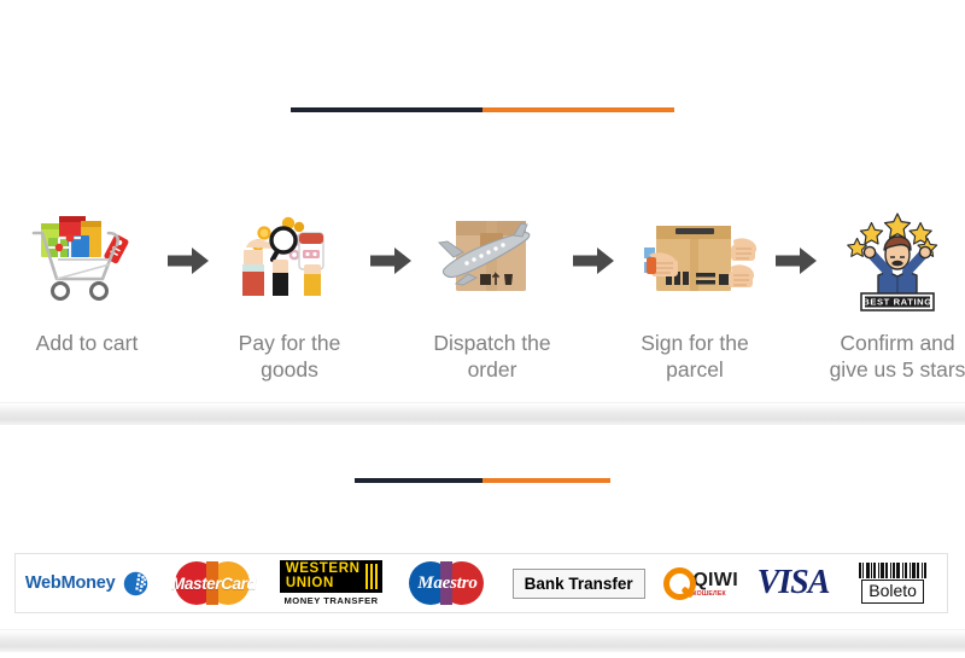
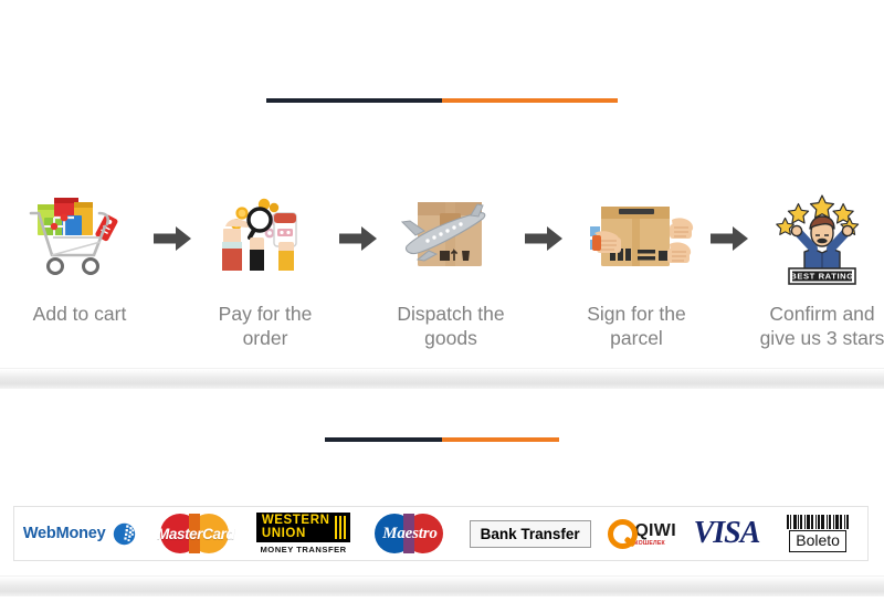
  Add to cart
  Pay for the
- goods
+ order
  Dispatch the
- order
+ goods
  Sign for the
  parcel
  BEST RATING
  Confirm and
- give us 5 stars
+ give us 3 stars
  WebMoney
  MasterCard
  WESTERN
  UNION
  MONEY TRANSFER
  Maestro
  Bank Transfer
  QIWI
  VISA
  Boleto
